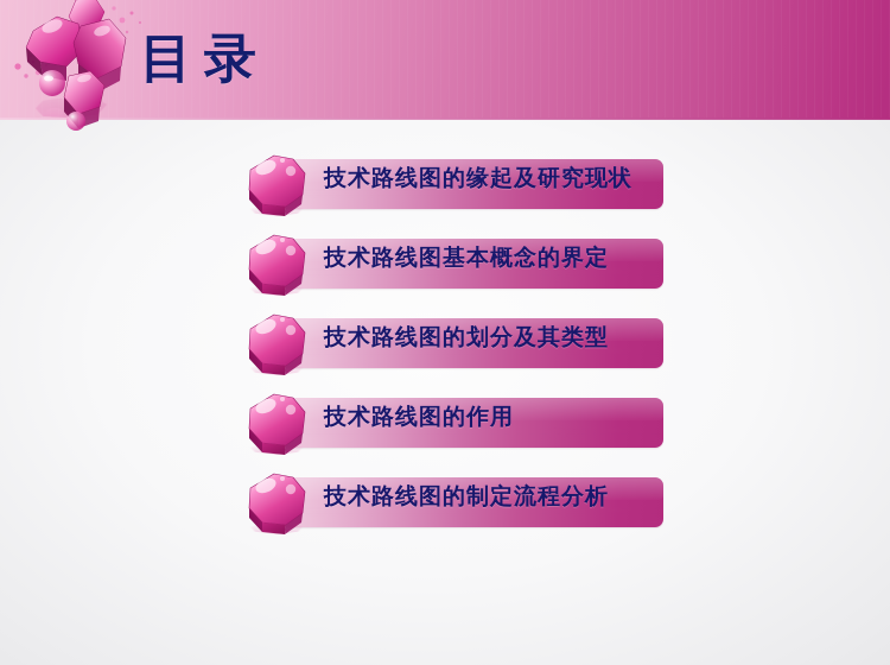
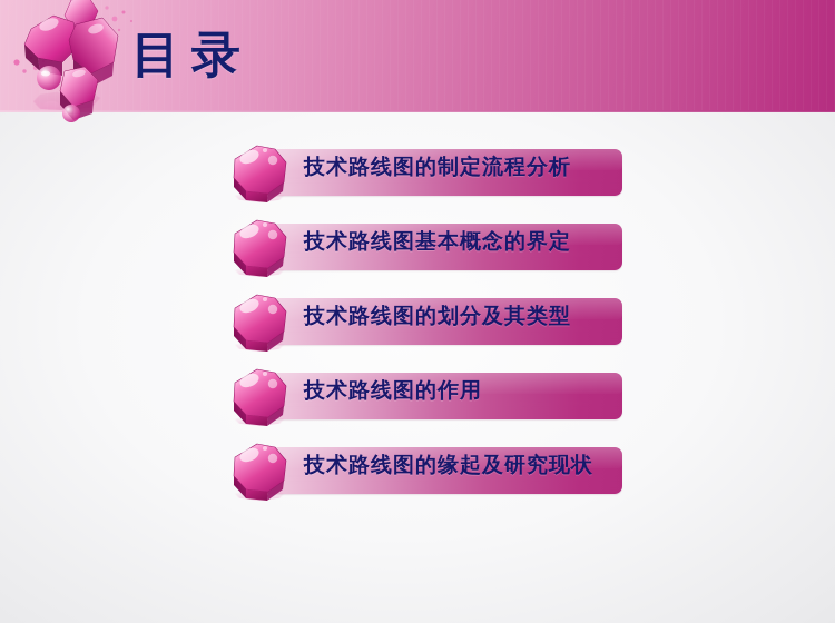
  目录
- 技术路线图的缘起及研究现状
+ 技术路线图的制定流程分析
  技术路线图基本概念的界定
  技术路线图的划分及其类型
  技术路线图的作用
- 技术路线图的制定流程分析
+ 技术路线图的缘起及研究现状
